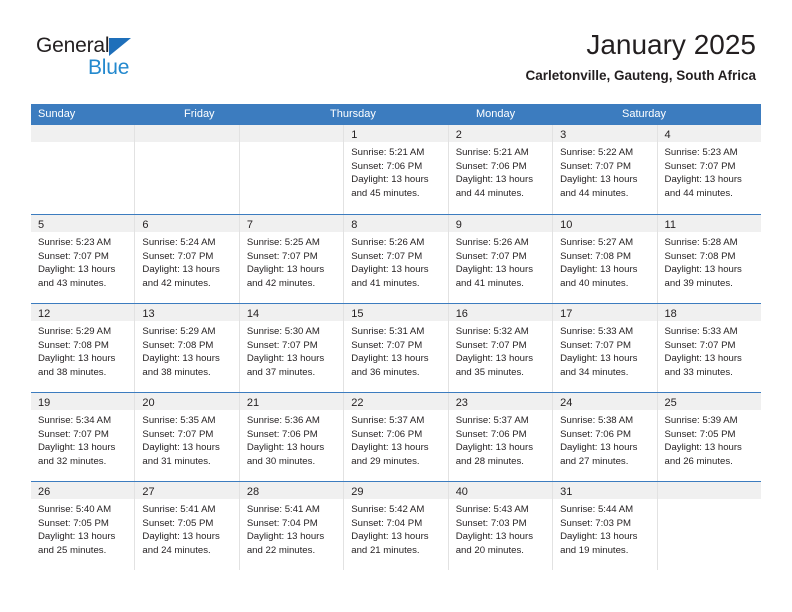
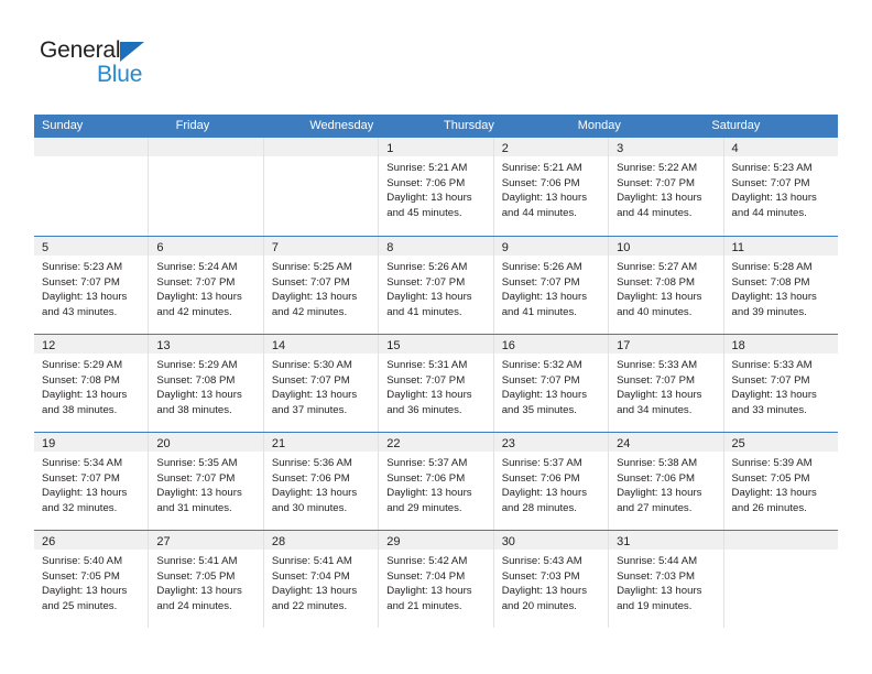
  General
  Blue
- January 2025
- Carletonville, Gauteng, South Africa
  Sunday
  Friday
+ Wednesday
  Thursday
  Monday
  Saturday
  1
  Sunrise: 5:21 AM
  Sunset: 7:06 PM
  Daylight: 13 hours
  and 45 minutes.
  2
  Sunrise: 5:21 AM
  Sunset: 7:06 PM
  Daylight: 13 hours
  and 44 minutes.
  3
  Sunrise: 5:22 AM
  Sunset: 7:07 PM
  Daylight: 13 hours
  and 44 minutes.
  4
  Sunrise: 5:23 AM
  Sunset: 7:07 PM
  Daylight: 13 hours
  and 44 minutes.
  5
  Sunrise: 5:23 AM
  Sunset: 7:07 PM
  Daylight: 13 hours
  and 43 minutes.
  6
  Sunrise: 5:24 AM
  Sunset: 7:07 PM
  Daylight: 13 hours
  and 42 minutes.
  7
  Sunrise: 5:25 AM
  Sunset: 7:07 PM
  Daylight: 13 hours
  and 42 minutes.
  8
  Sunrise: 5:26 AM
  Sunset: 7:07 PM
  Daylight: 13 hours
  and 41 minutes.
  9
  Sunrise: 5:26 AM
  Sunset: 7:07 PM
  Daylight: 13 hours
  and 41 minutes.
  10
  Sunrise: 5:27 AM
  Sunset: 7:08 PM
  Daylight: 13 hours
  and 40 minutes.
  11
  Sunrise: 5:28 AM
  Sunset: 7:08 PM
  Daylight: 13 hours
  and 39 minutes.
  12
  Sunrise: 5:29 AM
  Sunset: 7:08 PM
  Daylight: 13 hours
  and 38 minutes.
  13
  Sunrise: 5:29 AM
  Sunset: 7:08 PM
  Daylight: 13 hours
  and 38 minutes.
  14
  Sunrise: 5:30 AM
  Sunset: 7:07 PM
  Daylight: 13 hours
  and 37 minutes.
  15
  Sunrise: 5:31 AM
  Sunset: 7:07 PM
  Daylight: 13 hours
  and 36 minutes.
  16
  Sunrise: 5:32 AM
  Sunset: 7:07 PM
  Daylight: 13 hours
  and 35 minutes.
  17
  Sunrise: 5:33 AM
  Sunset: 7:07 PM
  Daylight: 13 hours
  and 34 minutes.
  18
  Sunrise: 5:33 AM
  Sunset: 7:07 PM
  Daylight: 13 hours
  and 33 minutes.
  19
  Sunrise: 5:34 AM
  Sunset: 7:07 PM
  Daylight: 13 hours
  and 32 minutes.
  20
  Sunrise: 5:35 AM
  Sunset: 7:07 PM
  Daylight: 13 hours
  and 31 minutes.
  21
  Sunrise: 5:36 AM
  Sunset: 7:06 PM
  Daylight: 13 hours
  and 30 minutes.
  22
  Sunrise: 5:37 AM
  Sunset: 7:06 PM
  Daylight: 13 hours
  and 29 minutes.
  23
  Sunrise: 5:37 AM
  Sunset: 7:06 PM
  Daylight: 13 hours
  and 28 minutes.
  24
  Sunrise: 5:38 AM
  Sunset: 7:06 PM
  Daylight: 13 hours
  and 27 minutes.
  25
  Sunrise: 5:39 AM
  Sunset: 7:05 PM
  Daylight: 13 hours
  and 26 minutes.
  26
  Sunrise: 5:40 AM
  Sunset: 7:05 PM
  Daylight: 13 hours
  and 25 minutes.
  27
  Sunrise: 5:41 AM
  Sunset: 7:05 PM
  Daylight: 13 hours
  and 24 minutes.
  28
  Sunrise: 5:41 AM
  Sunset: 7:04 PM
  Daylight: 13 hours
  and 22 minutes.
  29
  Sunrise: 5:42 AM
  Sunset: 7:04 PM
  Daylight: 13 hours
  and 21 minutes.
- 40
+ 30
  Sunrise: 5:43 AM
  Sunset: 7:03 PM
  Daylight: 13 hours
  and 20 minutes.
  31
  Sunrise: 5:44 AM
  Sunset: 7:03 PM
  Daylight: 13 hours
  and 19 minutes.
